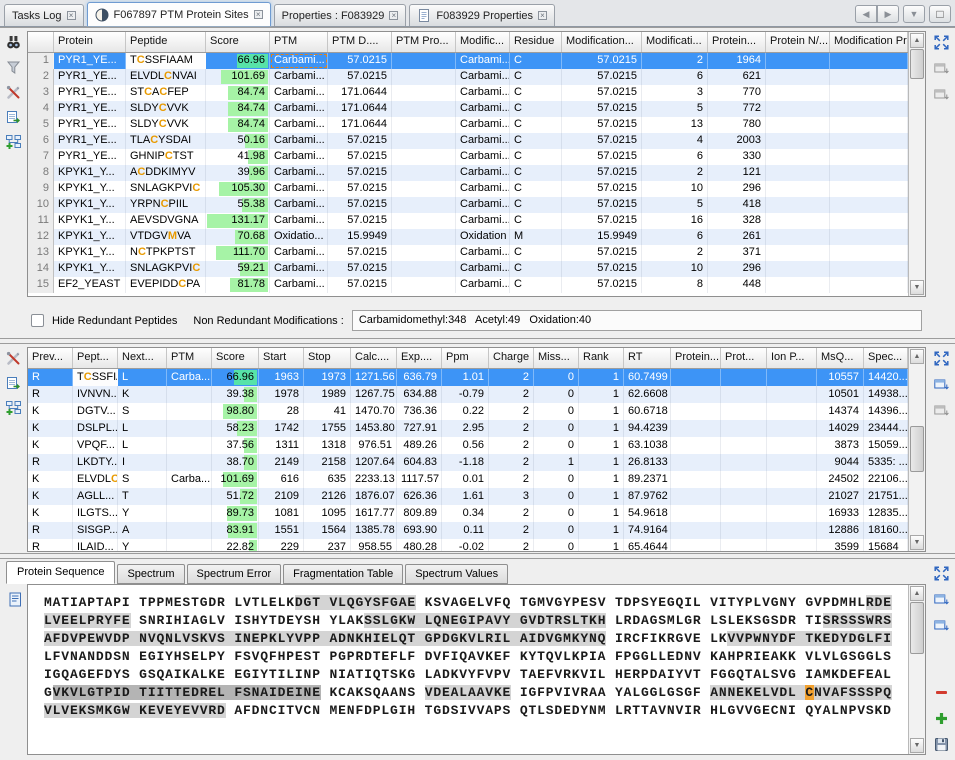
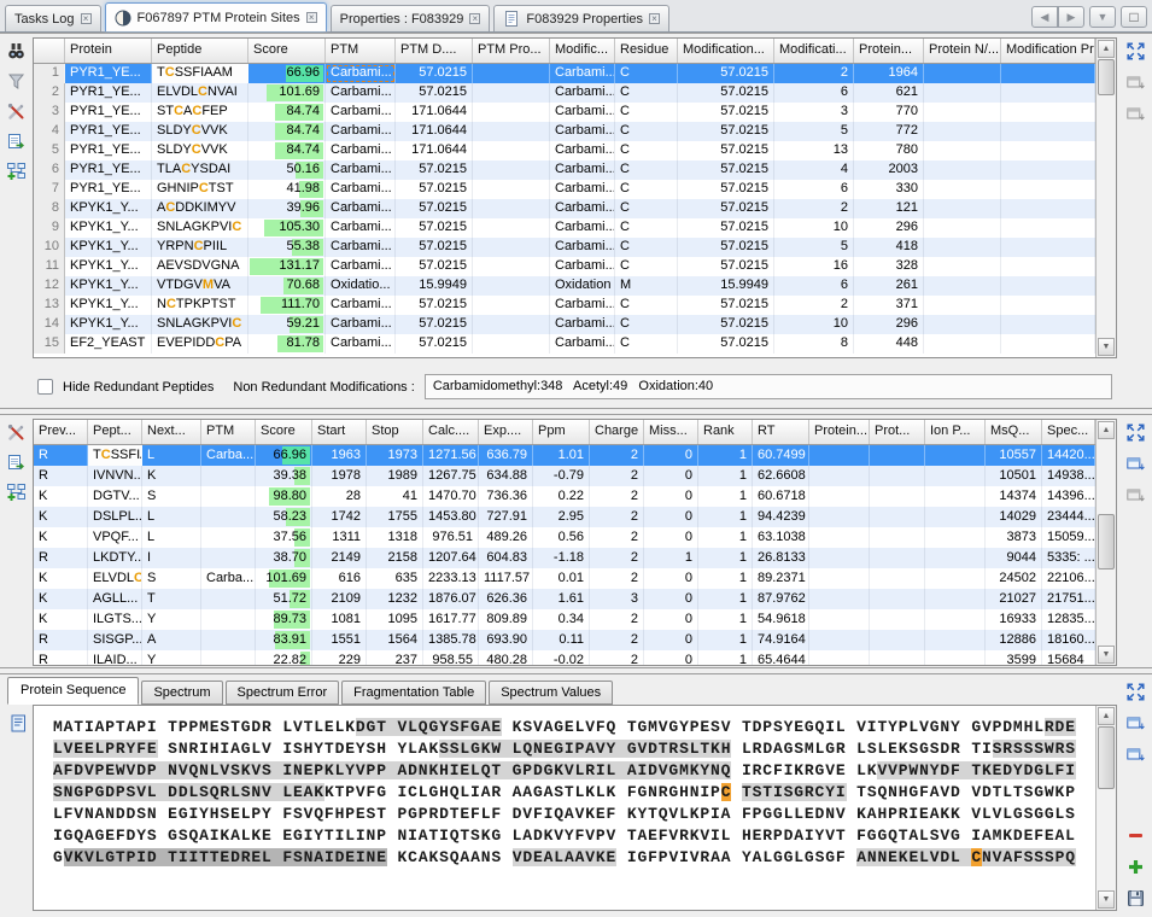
  Tasks Log
  ×
  F067897 PTM Protein Sites
  ×
  Properties : F083929
  ×
  F083929 Properties
  ×
  ◀
  ▶
  ▼
  □
  Protein
  Peptide
  Score
  PTM
  PTM D....
  PTM Pro...
  Modific...
  Residue
  Modification...
  Modificati...
  Protein...
  Protein N/...
  Modification Pr
  1
  PYR1_YE...
  TCSSFIAAM
  66.96
  Carbami...
  57.0215
  Carbami...
  C
  57.0215
  2
  1964
  2
  PYR1_YE...
  ELVDLCNVAI
  101.69
  Carbami...
  57.0215
  Carbami...
  C
  57.0215
  6
  621
  3
  PYR1_YE...
  STCACFEP
  84.74
  Carbami...
  171.0644
  Carbami...
  C
  57.0215
  3
  770
  4
  PYR1_YE...
  SLDYCVVK
  84.74
  Carbami...
  171.0644
  Carbami...
  C
  57.0215
  5
  772
  5
  PYR1_YE...
  SLDYCVVK
  84.74
  Carbami...
  171.0644
  Carbami...
  C
  57.0215
  13
  780
  6
  PYR1_YE...
  TLACYSDAI
  50.16
  Carbami...
  57.0215
  Carbami...
  C
  57.0215
  4
  2003
  7
  PYR1_YE...
  GHNIPCTST
  41.98
  Carbami...
  57.0215
  Carbami...
  C
  57.0215
  6
  330
  8
  KPYK1_Y...
  ACDDKIMYV
  39.96
  Carbami...
  57.0215
  Carbami...
  C
  57.0215
  2
  121
  9
  KPYK1_Y...
  SNLAGKPVIC
  105.30
  Carbami...
  57.0215
  Carbami...
  C
  57.0215
  10
  296
  10
  KPYK1_Y...
  YRPNCPIIL
  55.38
  Carbami...
  57.0215
  Carbami...
  C
  57.0215
  5
  418
  11
  KPYK1_Y...
  AEVSDVGNA
  131.17
  Carbami...
  57.0215
  Carbami...
  C
  57.0215
  16
  328
  12
  KPYK1_Y...
  VTDGVMVA
  70.68
  Oxidatio...
  15.9949
  Oxidation
  M
  15.9949
  6
  261
  13
  KPYK1_Y...
  NCTPKPTST
  111.70
  Carbami...
  57.0215
  Carbami...
  C
  57.0215
  2
  371
  14
  KPYK1_Y...
  SNLAGKPVIC
  59.21
  Carbami...
  57.0215
  Carbami...
  C
  57.0215
  10
  296
  15
  EF2_YEAST
  EVEPIDDCPA
  81.78
  Carbami...
  57.0215
  Carbami...
  C
  57.0215
  8
  448
  Hide Redundant Peptides
  Non Redundant Modifications :
  Carbamidomethyl:348 Acetyl:49 Oxidation:40
  Prev...
  Pept...
  Next...
  PTM
  Score
  Start
  Stop
  Calc....
  Exp....
  Ppm
  Charge
  Miss...
  Rank
  RT
  Protein...
  Prot...
  Ion P...
  MsQ...
  Spec...
  R
  TCSSFI
  L
  Carba...
  66.96
  1963
  1973
  1271.56
  636.79
  1.01
  2
  0
  1
  60.7499
  10557
  14420...
  R
  IVNVN..
  K
  39.38
  1978
  1989
  1267.75
  634.88
  -0.79
  2
  0
  1
  62.6608
  10501
  14938...
  K
  DGTV...
  S
  98.80
  28
  41
  1470.70
  736.36
  0.22
  2
  0
  1
  60.6718
  14374
  14396...
  K
  DSLPL..
  L
  58.23
  1742
  1755
  1453.80
  727.91
  2.95
  2
  0
  1
  94.4239
  14029
  23444...
  K
  VPQF...
  L
  37.56
  1311
  1318
  976.51
  489.26
  0.56
  2
  0
  1
  63.1038
  3873
  15059...
  R
  LKDTY..
  I
  38.70
  2149
  2158
  1207.64
  604.83
  -1.18
  2
  1
  1
  26.8133
  9044
  5335: ...
  K
  ELVDLC
  S
  Carba...
  101.69
  616
  635
  2233.13
  1117.57
  0.01
  2
  0
  1
  89.2371
  24502
  22106...
  K
  AGLL...
  T
  51.72
  2109
- 2126
+ 1232
  1876.07
  626.36
  1.61
  3
  0
  1
  87.9762
  21027
  21751...
  K
  ILGTS...
  Y
  89.73
  1081
  1095
  1617.77
  809.89
  0.34
  2
  0
  1
  54.9618
  16933
  12835...
  R
  SISGP...
  A
  83.91
  1551
  1564
  1385.78
  693.90
  0.11
  2
  0
  1
  74.9164
  12886
  18160...
  R
  ILAID...
  Y
  22.82
  229
  237
  958.55
  480.28
  -0.02
  2
  0
  1
  65.4644
  3599
  15684
  Protein Sequence
  Spectrum
  Spectrum Error
  Fragmentation Table
  Spectrum Values
  MATIAPTAPI TPPMESTGDR LVTLELKDGT VLQGYSFGAE KSVAGELVFQ TGMVGYPESV TDPSYEGQIL VITYPLVGNY GVPDMHLRDE
  LVEELPRYFE SNRIHIAGLV ISHYTDEYSH YLAKSSLGKW LQNEGIPAVY GVDTRSLTKH LRDAGSMLGR LSLEKSGSDR TISRSSSWRS
  AFDVPEWVDP NVQNLVSKVS INEPKLYVPP ADNKHIELQT GPDGKVLRIL AIDVGMKYNQ IRCFIKRGVE LKVVPWNYDF TKEDYDGLFI
+ SNGPGDPSVL DDLSQRLSNV LEAKKTPVFG ICLGHQLIAR AAGASTLKLK FGNRGHNIPC TSTISGRCYI TSQNHGFAVD VDTLTSGWKP
  LFVNANDDSN EGIYHSELPY FSVQFHPEST PGPRDTEFLF DVFIQAVKEF KYTQVLKPIA FPGGLLEDNV KAHPRIEAKK VLVLGSGGLS
  IGQAGEFDYS GSQAIKALKE EGIYTILINP NIATIQTSKG LADKVYFVPV TAEFVRKVIL HERPDAIYVT FGGQTALSVG IAMKDEFEAL
  GVKVLGTPID TIITTEDREL FSNAIDEINE KCAKSQAANS VDEALAAVKE IGFPVIVRAA YALGGLGSGF ANNEKELVDL CNVAFSSSPQ
- VLVEKSMKGW KEVEYEVVRD AFDNCITVCN MENFDPLGIH TGDSIVVAPS QTLSDEDYNM LRTTAVNVIR HLGVVGECNI QYALNPVSKD
